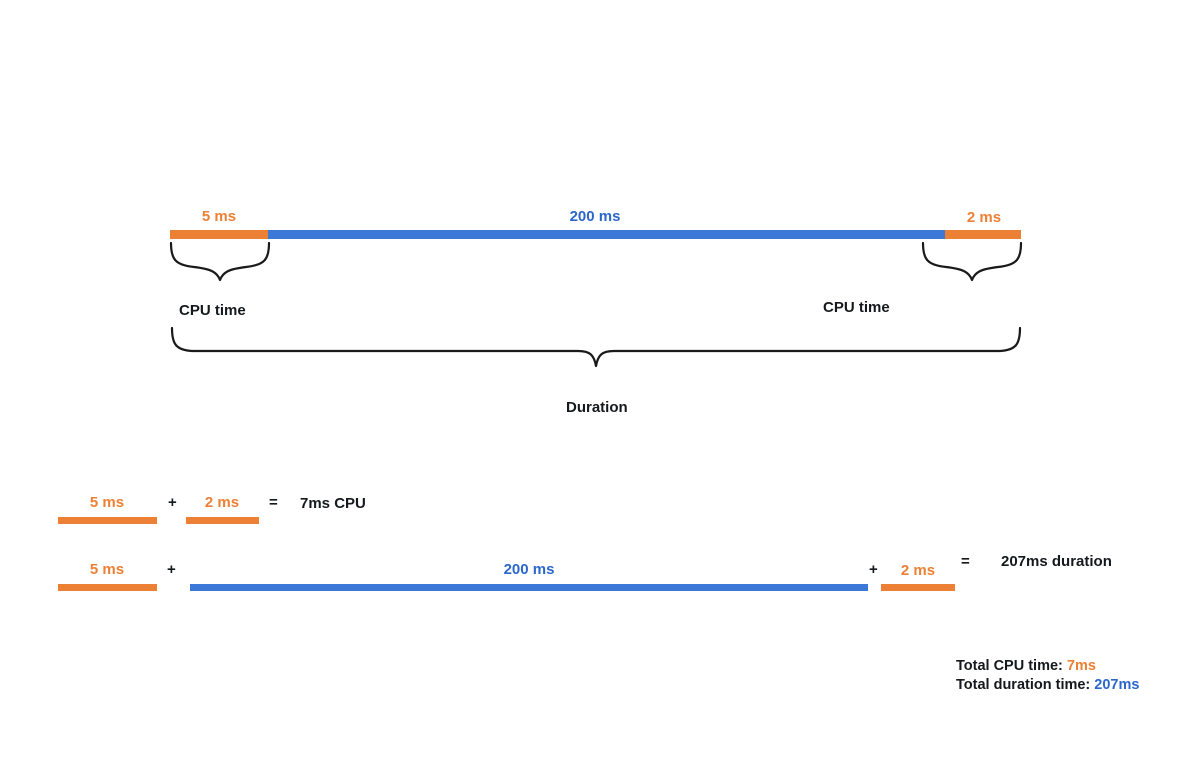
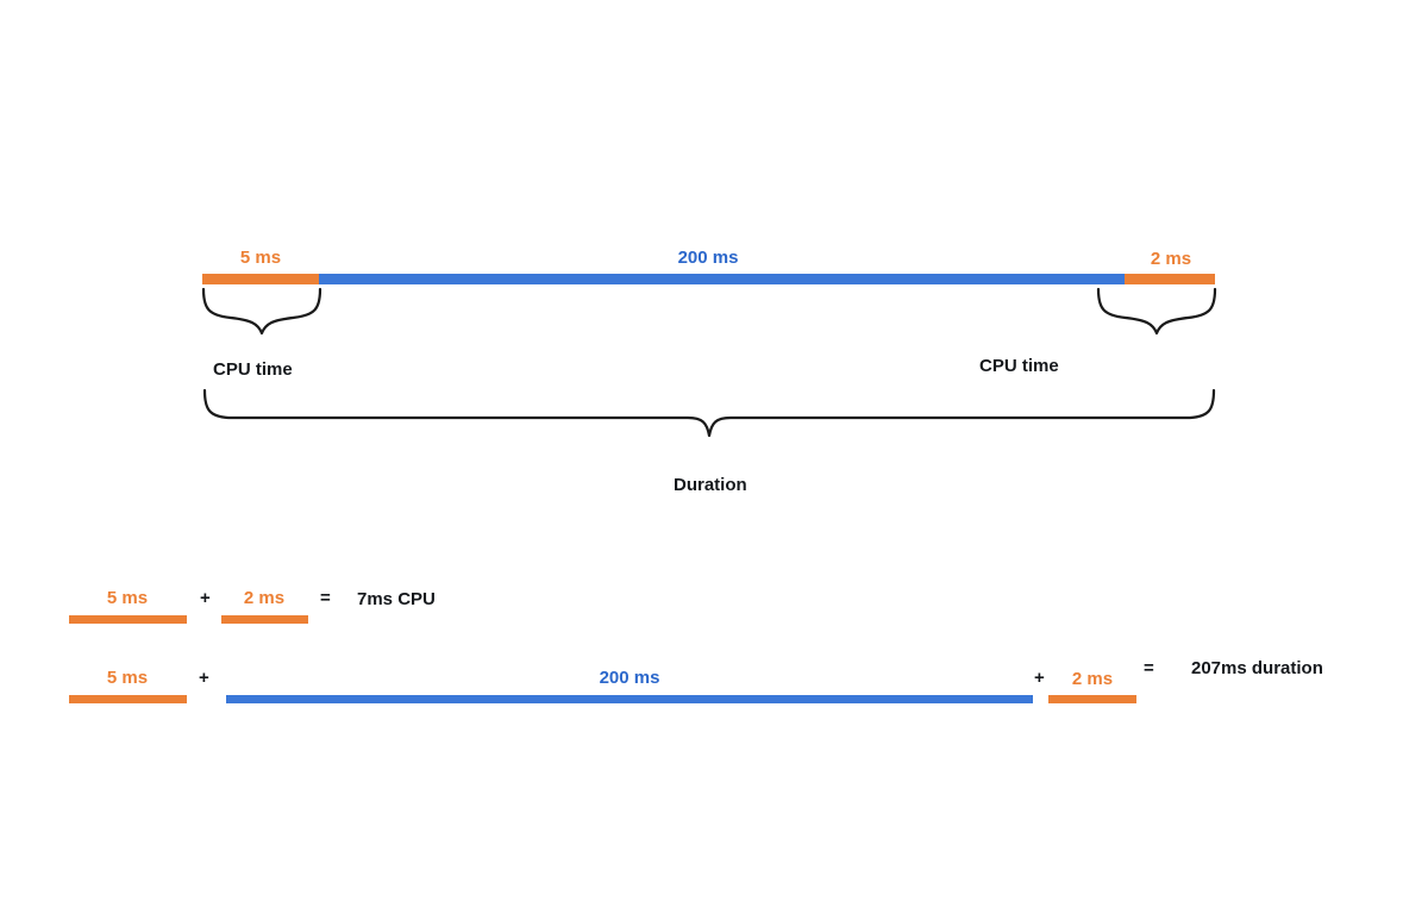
  5 ms
  200 ms
  2 ms
  CPU time
  CPU time
  Duration
  5 ms
  +
  2 ms
  =
  7ms CPU
  5 ms
  +
  200 ms
  +
  2 ms
  =
  207ms duration
- Total CPU time: 7ms
- Total duration time: 207ms
